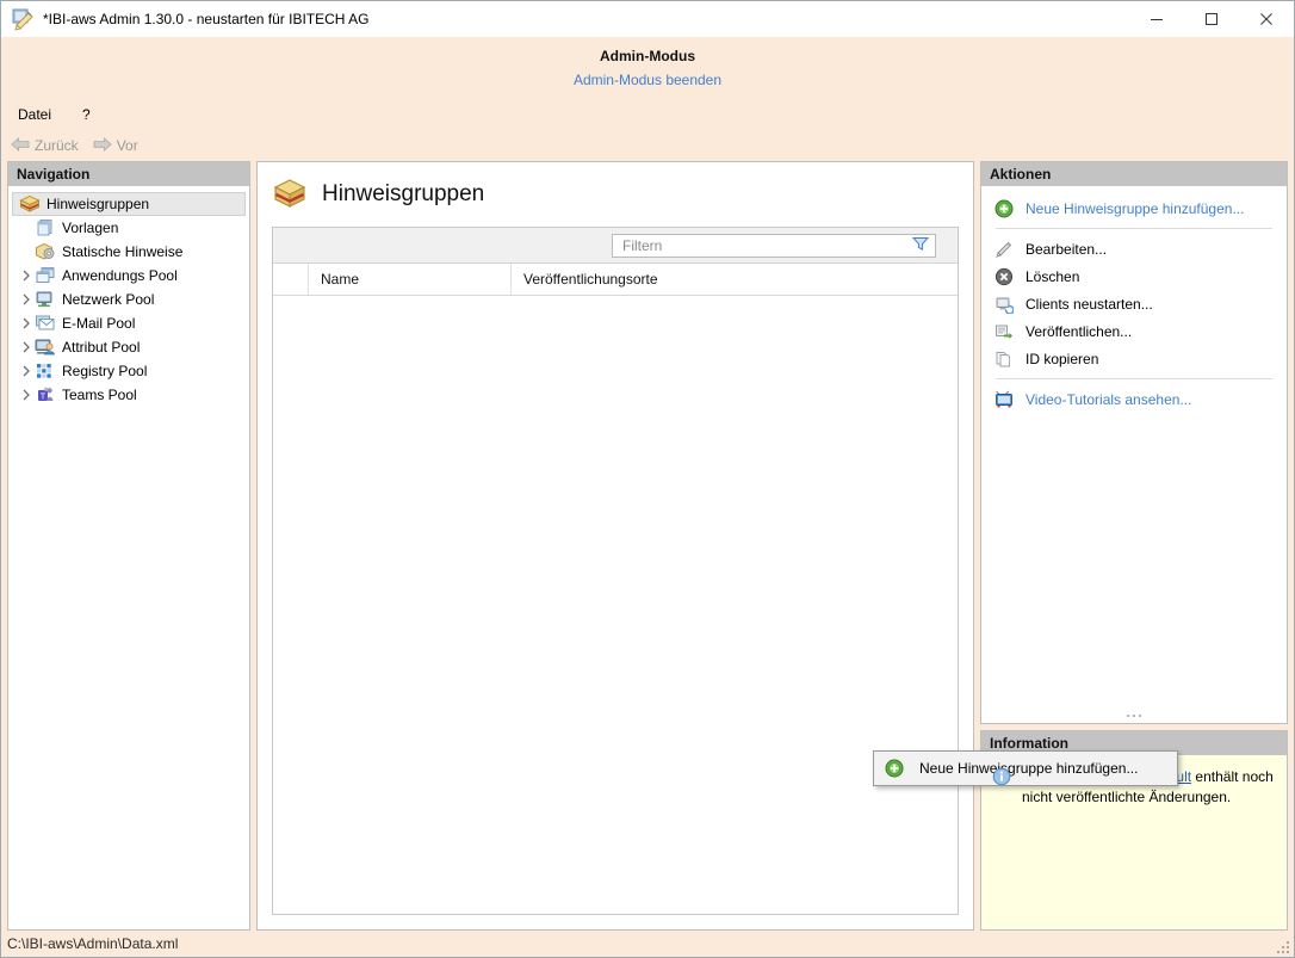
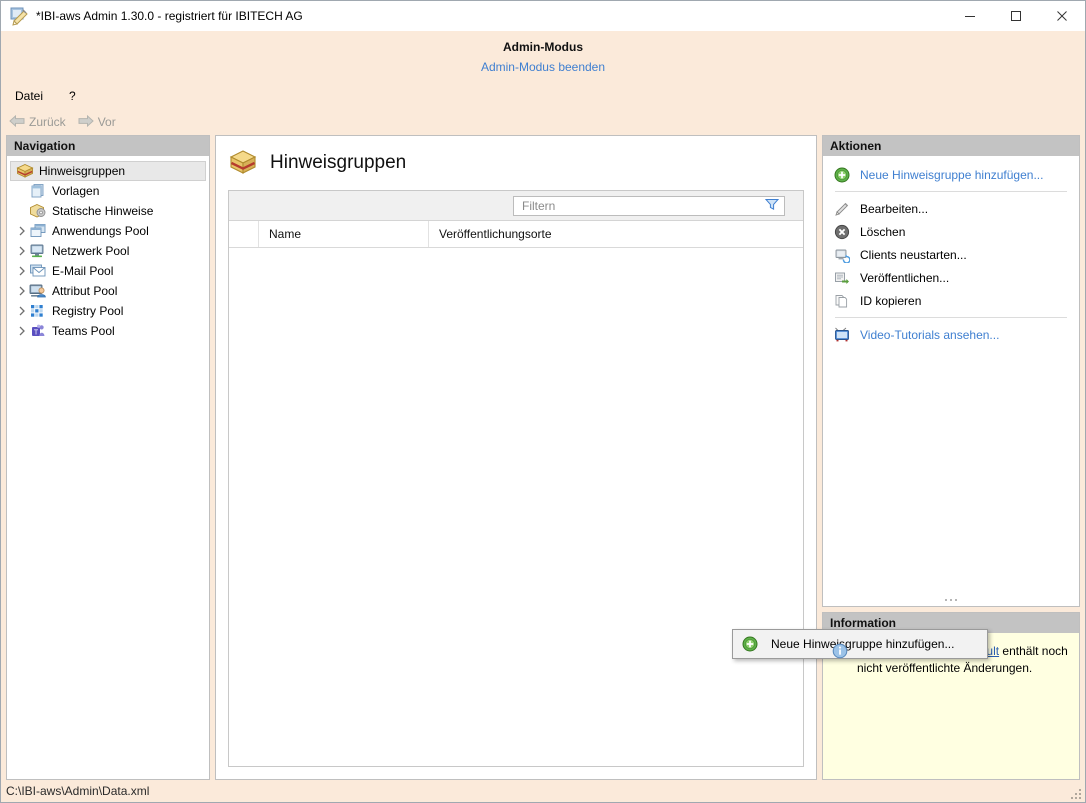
- *IBI-aws Admin 1.30.0 - neustarten für IBITECH AG
+ *IBI-aws Admin 1.30.0 - registriert für IBITECH AG
  Admin-Modus
  Admin-Modus beenden
  Datei
  ?
  Zurück
  Vor
  Navigation
  Hinweisgruppen
  Vorlagen
  Statische Hinweise
  Anwendungs Pool
  Netzwerk Pool
  E-Mail Pool
  Attribut Pool
  Registry Pool
  Teams Pool
  Hinweisgruppen
  Filtern
  Name
  Veröffentlichungsorte
  Neue Hinweigruppe hinzufügen...
  Aktionen
  Neue Hinweisgruppe hinzufügen...
  Bearbeiten...
  Löschen
  Clients neustarten...
  Veröffentlichen...
  ID kopieren
  Video-Tutorials ansehen...
  Information
  C:\IBI-aws\Admin\Data.xml
